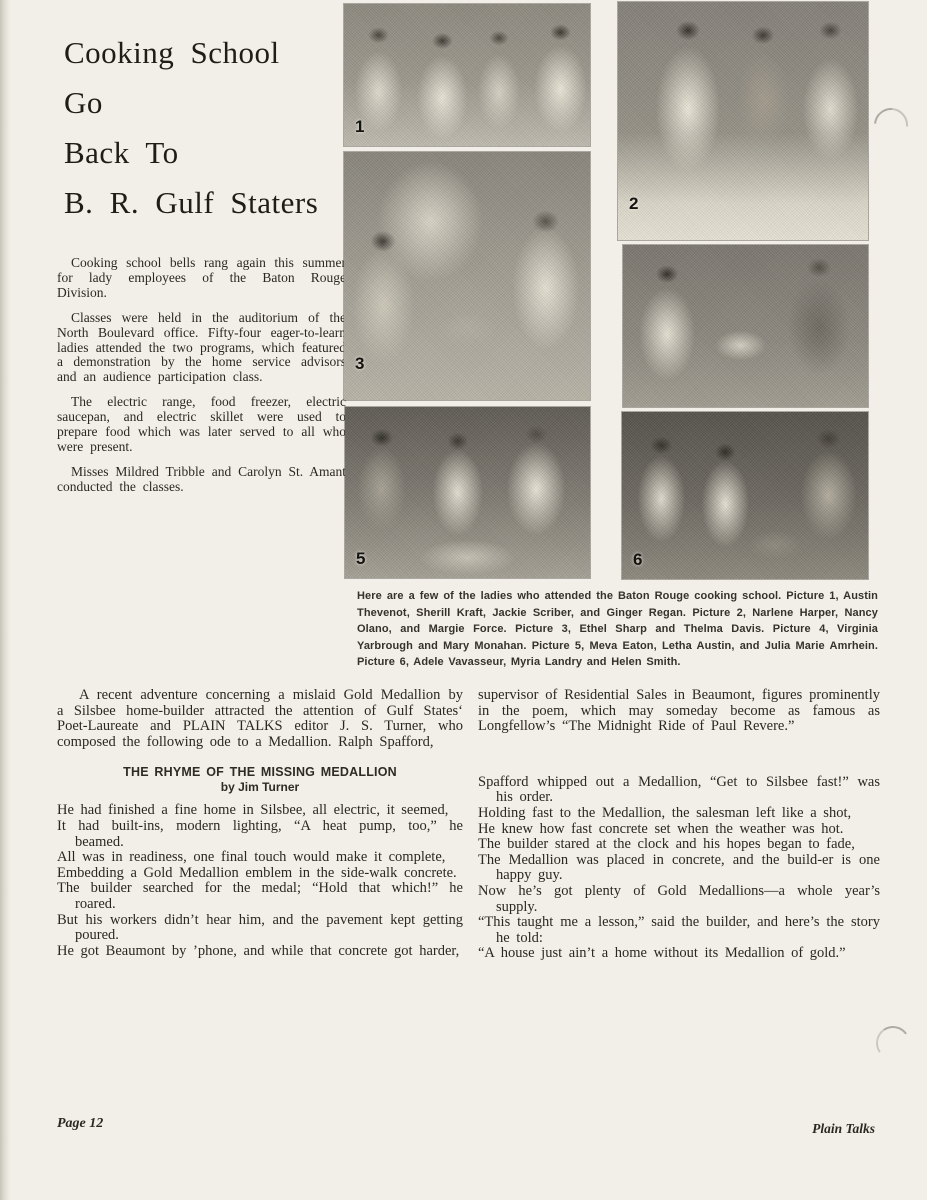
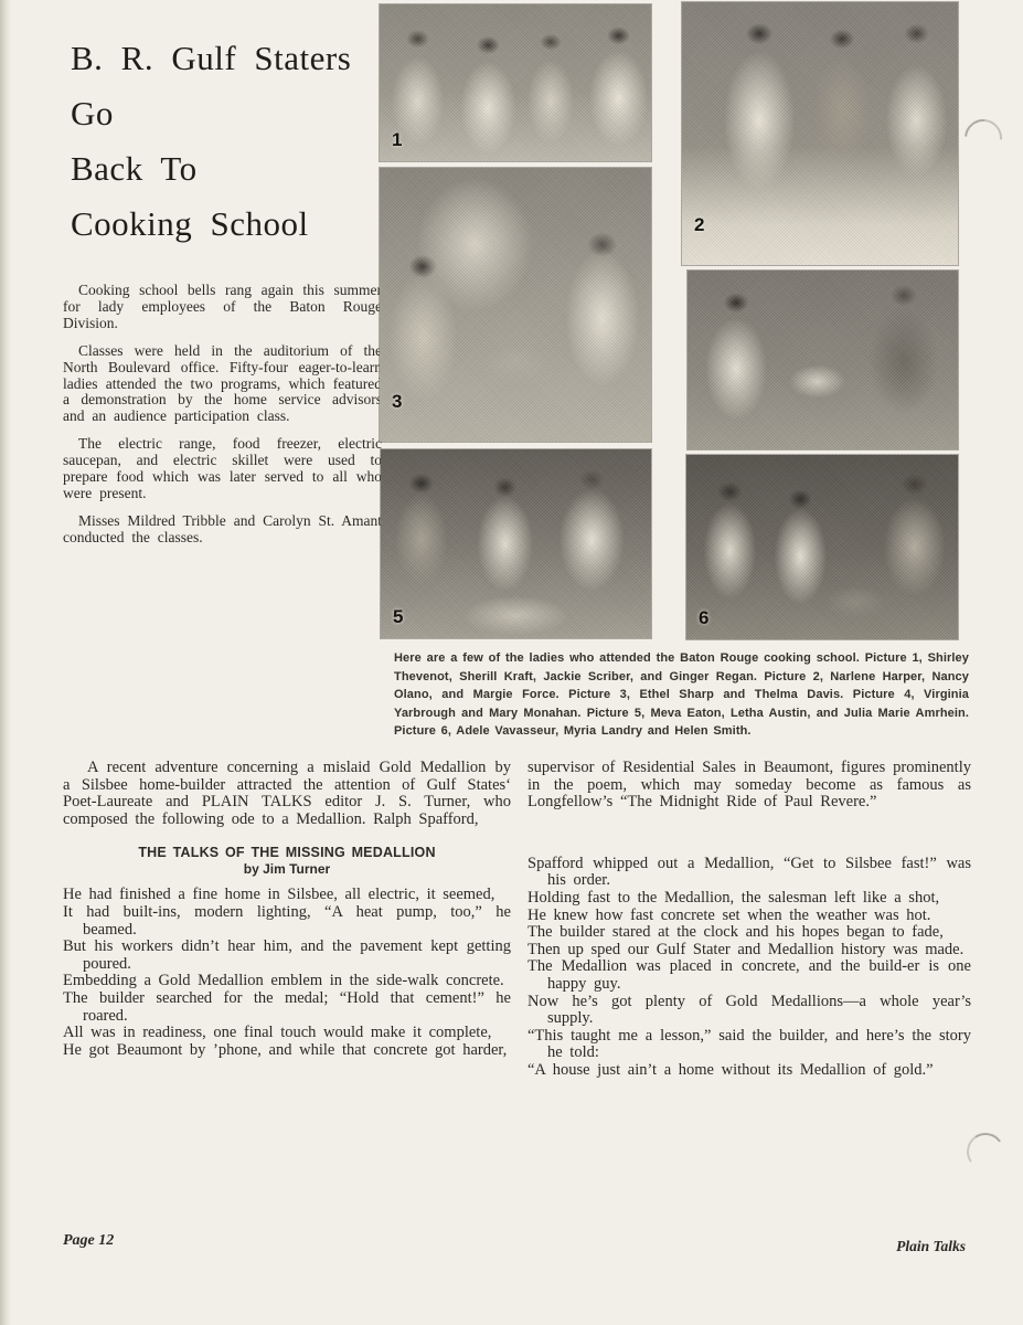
- Cooking School
+ B. R. Gulf Staters
  Go
  Back To
- B. R. Gulf Staters
+ Cooking School
  Cooking school bells rang again this summe for lady employees of the Baton Rouge Division.
  Classes were held in the auditorium of the North Boulevard office. Fifty-four eager-to-learn ladies attended the two programs, which featured a demonstration by the home service advisor and an audience participation class.
  The electric range, food freezer, electric saucepan, and electric skillet were used to prepare food which was later served to all who were present.
  Misses Mildred Tribble and Carolyn St. Aman conducted the classes.
  1
  2
  3
  5
  6
- Here are a few of the ladies who attended the Baton Rouge cooking school. Picture 1, Austin Thevenot, Sherill Kraft, Jackie Scriber, and Ginger Regan. Picture 2, Narlene Harper, Nancy Olano, and Margie Force. Picture 3, Ethel Sharp and Thelma Davis. Picture 4, Virginia Yarbrough and Mary Monahan. Picture 5, Meva Eaton, Letha Austin, and Julia Marie Amrhein. Picture 6, Adele Vavasseur, Myria Landry and Helen Smith.
+ Here are a few of the ladies who attended the Baton Rouge cooking school. Picture 1, Shirley Thevenot, Sherill Kraft, Jackie Scriber, and Ginger Regan. Picture 2, Narlene Harper, Nancy Olano, and Margie Force. Picture 3, Ethel Sharp and Thelma Davis. Picture 4, Virginia Yarbrough and Mary Monahan. Picture 5, Meva Eaton, Letha Austin, and Julia Marie Amrhein. Picture 6, Adele Vavasseur, Myria Landry and Helen Smith.
  A recent adventure concerning a mislaid Gold Medallion by a Silsbee home-builder attracted the attention of Gulf States‘ Poet-Laureate and PLAIN TALKS editor J. S. Turner, who composed the following ode to a Medallion. Ralph Spafford,
- THE RHYME OF THE MISSING MEDALLION
+ THE TALKS OF THE MISSING MEDALLION
  by Jim Turner
  He had finished a fine home in Silsbee, all electric, it seemed,
  It had built-ins, modern lighting, “A heat pump, too,” he beamed.
- All was in readiness, one final touch would make it complete,
+ But his workers didn’t hear him, and the pavement kept getting poured.
  Embedding a Gold Medallion emblem in the side-walk concrete.
- The builder searched for the medal; “Hold that which!” he roared.
+ The builder searched for the medal; “Hold that cement!” he roared.
- But his workers didn’t hear him, and the pavement kept getting poured.
+ All was in readiness, one final touch would make it complete,
  He got Beaumont by ’phone, and while that concrete got harder,
  supervisor of Residential Sales in Beaumont, figures prominently in the poem, which may someday become as famous as Longfellow’s “The Midnight Ride of Paul Revere.”
  Spafford whipped out a Medallion, “Get to Silsbee fast!” was his order.
  Holding fast to the Medallion, the salesman left like a shot,
  He knew how fast concrete set when the weather was hot.
  The builder stared at the clock and his hopes began to fade,
+ Then up sped our Gulf Stater and Medallion history was made.
  The Medallion was placed in concrete, and the build-er is one happy guy.
  Now he’s got plenty of Gold Medallions—a whole year’s supply.
  “This taught me a lesson,” said the builder, and here’s the story he told:
  “A house just ain’t a home without its Medallion of gold.”
  Page 12
  Plain Talks
